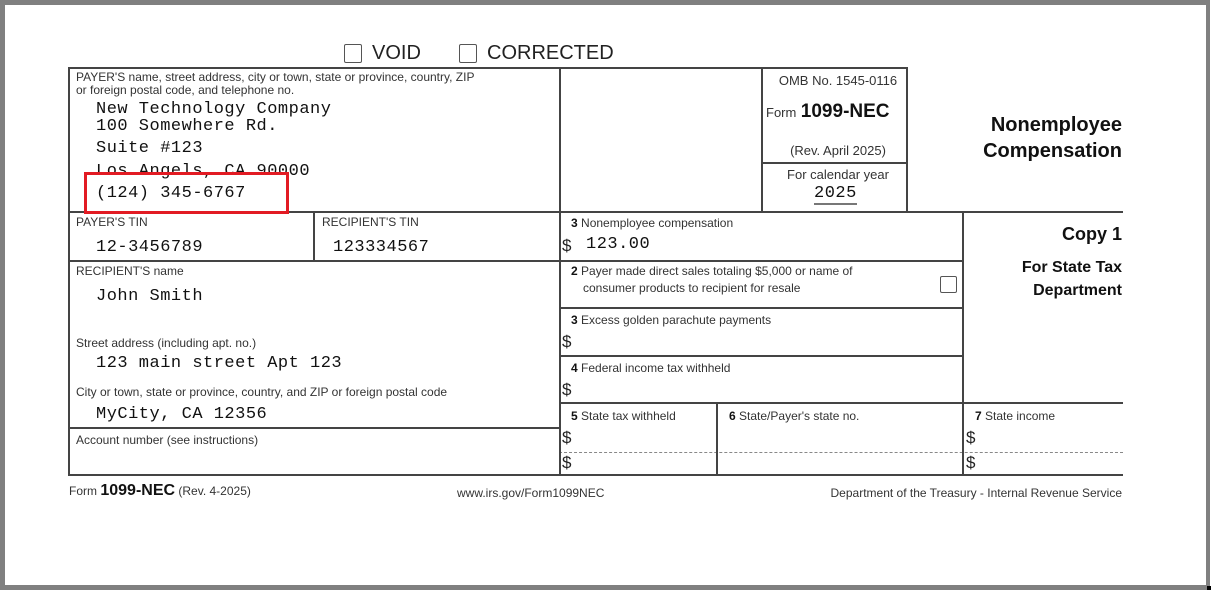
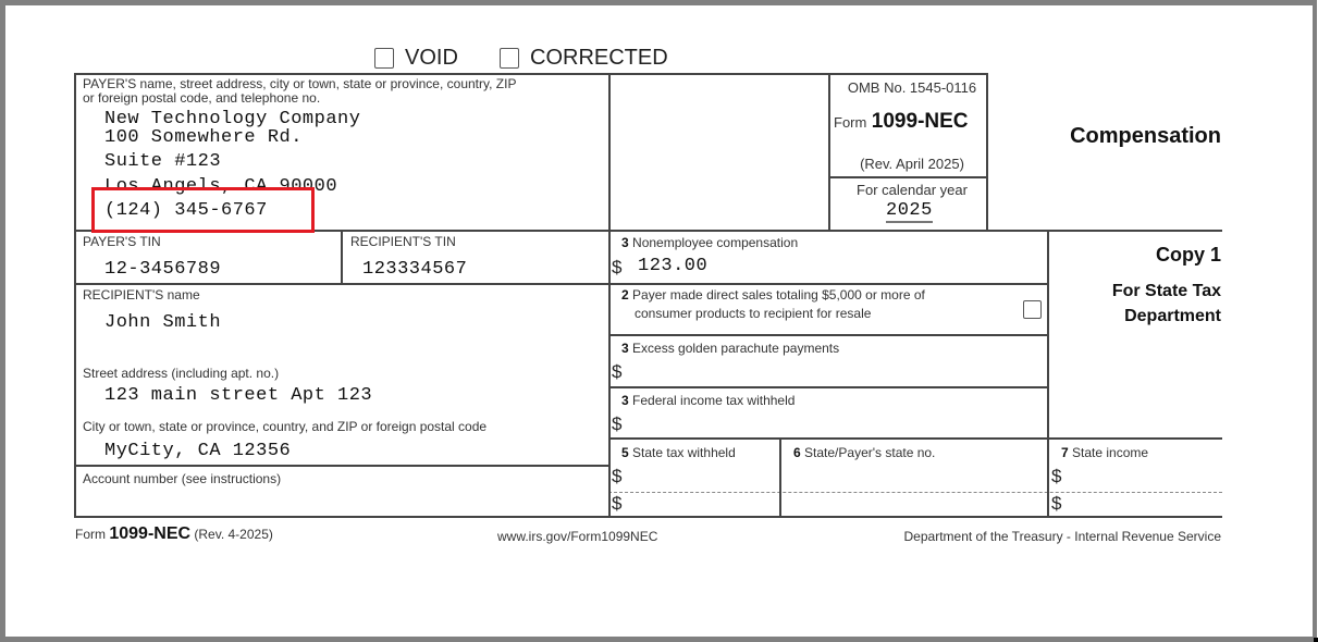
  VOID
  CORRECTED
  PAYER'S name, street address, city or town, state or province, country, ZIP
  or foreign postal code, and telephone no.
  New Technology Company
  100 Somewhere Rd.
  Suite #123
  Los Angels, CA 90000
  (124) 345-6767
  OMB No. 1545-0116
  Form 1099-NEC
  (Rev. April 2025)
  For calendar year
  2025
- Nonemployee
  Compensation
  PAYER'S TIN
  12-3456789
  RECIPIENT'S TIN
  123334567
  RECIPIENT'S name
  John Smith
  Street address (including apt. no.)
  123 main street Apt 123
  City or town, state or province, country, and ZIP or foreign postal code
  MyCity, CA 12356
  Account number (see instructions)
  3 Nonemployee compensation
  $
  123.00
- 2 Payer made direct sales totaling $5,000 or name of
+ 2 Payer made direct sales totaling $5,000 or more of
  consumer products to recipient for resale
  3 Excess golden parachute payments
  $
- 4 Federal income tax withheld
+ 3 Federal income tax withheld
  $
  5 State tax withheld
  $
  $
  6 State/Payer's state no.
  7 State income
  $
  $
  Copy 1
  For State Tax
  Department
  Form 1099-NEC (Rev. 4-2025)
  www.irs.gov/Form1099NEC
  Department of the Treasury - Internal Revenue Service
